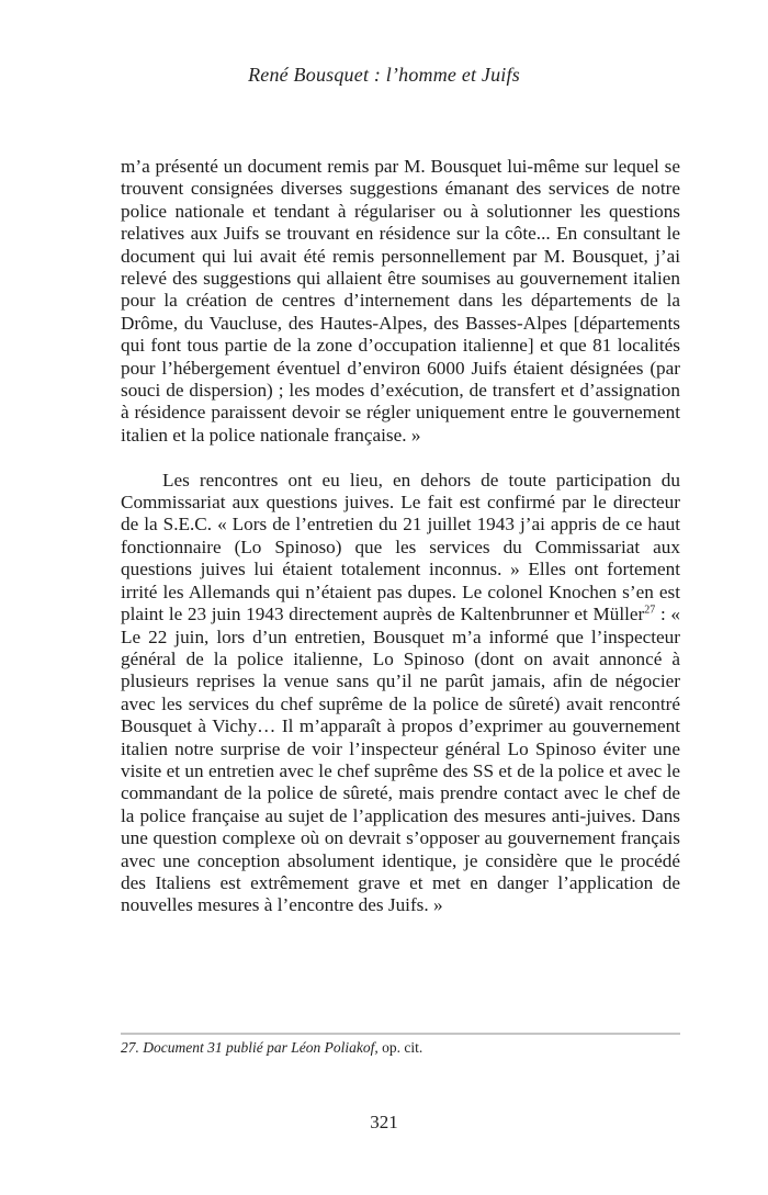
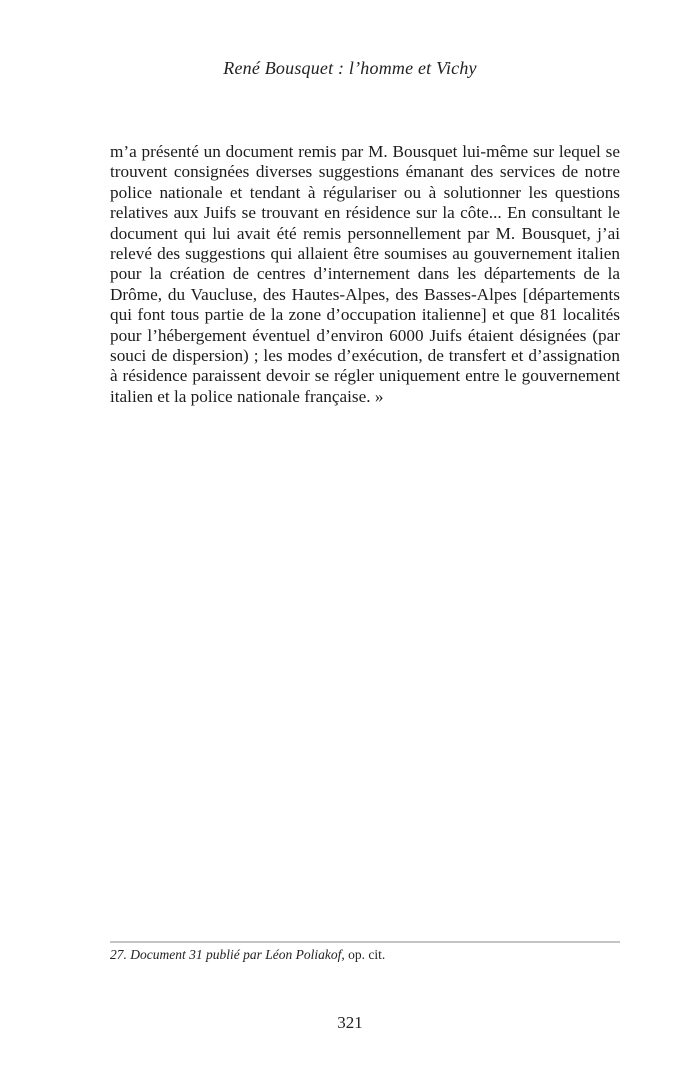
- René Bousquet : l’homme et Juifs
+ René Bousquet : l’homme et Vichy
  m’a présenté un document remis par M. Bousquet lui-même sur lequel se trouvent consignées diverses suggestions émanant des services de notre police nationale et tendant à régulariser ou à solutionner les questions relatives aux Juifs se trouvant en résidence sur la côte... En consultant le document qui lui avait été remis personnellement par M. Bousquet, j’ai relevé des suggestions qui allaient être soumises au gouvernement italien pour la création de centres d’internement dans les départements de la Drôme, du Vaucluse, des Hautes-Alpes, des Basses-Alpes [départements qui font tous partie de la zone d’occupation italienne] et que 81 localités pour l’hébergement éventuel d’environ 6000 Juifs étaient désignées (par souci de dispersion) ; les modes d’exécution, de transfert et d’assignation à résidence paraissent devoir se régler uniquement entre le gouvernement italien et la police nationale française. »
- Les rencontres ont eu lieu, en dehors de toute participation du Commissariat aux questions juives. Le fait est confirmé par le directeur de la S.E.C. « Lors de l’entretien du 21 juillet 1943 j’ai appris de ce haut fonctionnaire (Lo Spinoso) que les services du Commissariat aux questions juives lui étaient totalement inconnus. » Elles ont fortement irrité les Allemands qui n’étaient pas dupes. Le colonel Knochen s’en est plaint le 23 juin 1943 directement auprès de Kaltenbrunner et Müller27 : « Le 22 juin, lors d’un entretien, Bousquet m’a informé que l’inspecteur général de la police italienne, Lo Spinoso (dont on avait annoncé à plusieurs reprises la venue sans qu’il ne parût jamais, afin de négocier avec les services du chef suprême de la police de sûreté) avait rencontré Bousquet à Vichy… Il m’apparaît à propos d’exprimer au gouvernement italien notre surprise de voir l’inspecteur général Lo Spinoso éviter une visite et un entretien avec le chef suprême des SS et de la police et avec le commandant de la police de sûreté, mais prendre contact avec le chef de la police française au sujet de l’application des mesures anti-juives. Dans une question complexe où on devrait s’opposer au gouvernement français avec une conception absolument identique, je considère que le procédé des Italiens est extrêmement grave et met en danger l’application de nouvelles mesures à l’encontre des Juifs. »
  27. Document 31 publié par Léon Poliakof, op. cit.
  321
